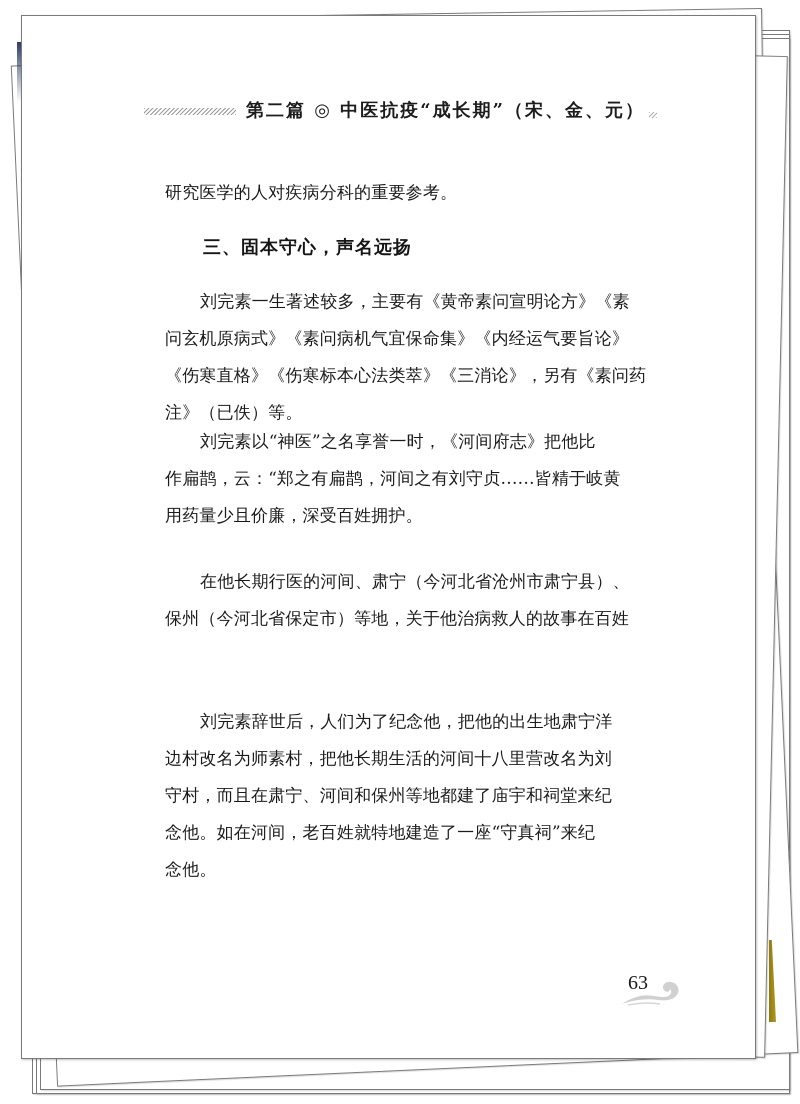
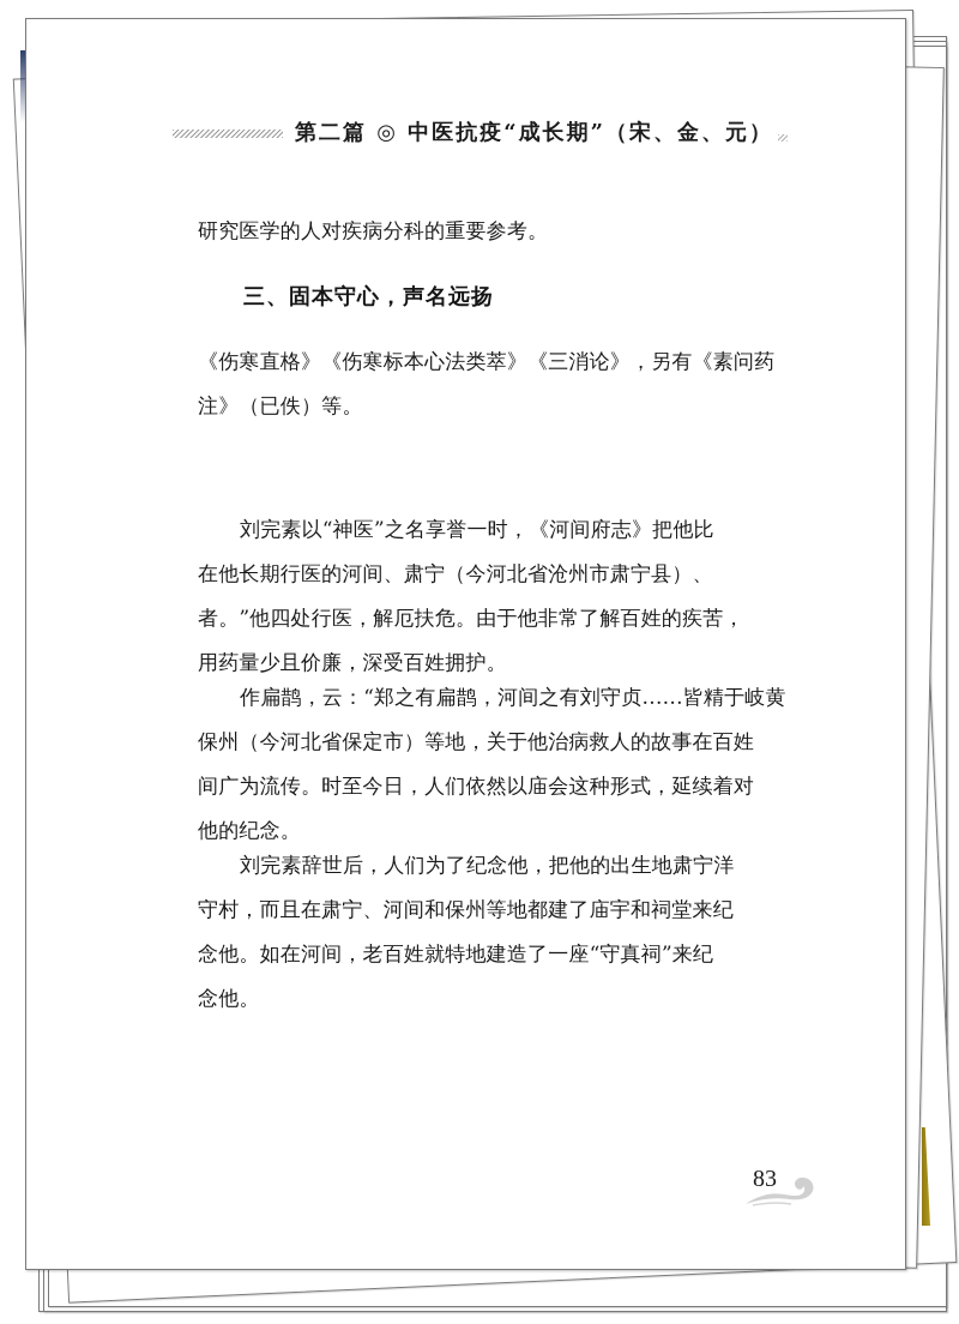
  第二篇 ◎ 中医抗疫“成长期”（宋、金、元）
  研究医学的人对疾病分科的重要参考。
  三、固本守心，声名远扬
- 刘完素一生著述较多，主要有《黄帝素问宣明论方》《素
- 问玄机原病式》《素问病机气宜保命集》《内经运气要旨论》
  《伤寒直格》《伤寒标本心法类萃》《三消论》，另有《素问药
  注》（已佚）等。
  刘完素以“神医”之名享誉一时，《河间府志》把他比
- 作扁鹊，云：“郑之有扁鹊，河间之有刘守贞……皆精于岐黄
+ 在他长期行医的河间、肃宁（今河北省沧州市肃宁县）、
+ 者。”他四处行医，解厄扶危。由于他非常了解百姓的疾苦，
  用药量少且价廉，深受百姓拥护。
- 在他长期行医的河间、肃宁（今河北省沧州市肃宁县）、
+ 作扁鹊，云：“郑之有扁鹊，河间之有刘守贞……皆精于岐黄
  保州（今河北省保定市）等地，关于他治病救人的故事在百姓
+ 间广为流传。时至今日，人们依然以庙会这种形式，延续着对
+ 他的纪念。
  刘完素辞世后，人们为了纪念他，把他的出生地肃宁洋
- 边村改名为师素村，把他长期生活的河间十八里营改名为刘
  守村，而且在肃宁、河间和保州等地都建了庙宇和祠堂来纪
  念他。如在河间，老百姓就特地建造了一座“守真祠”来纪
  念他。
- 63
+ 83
